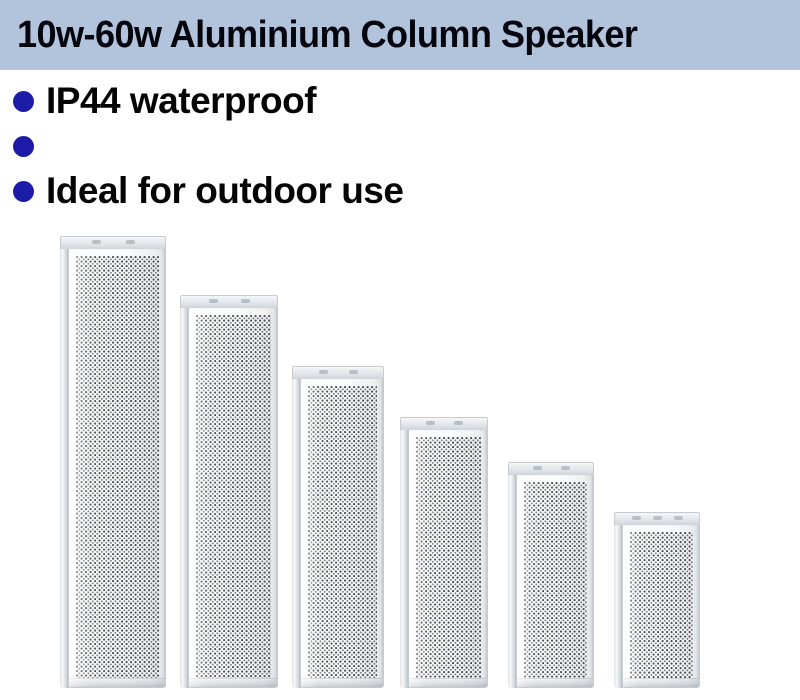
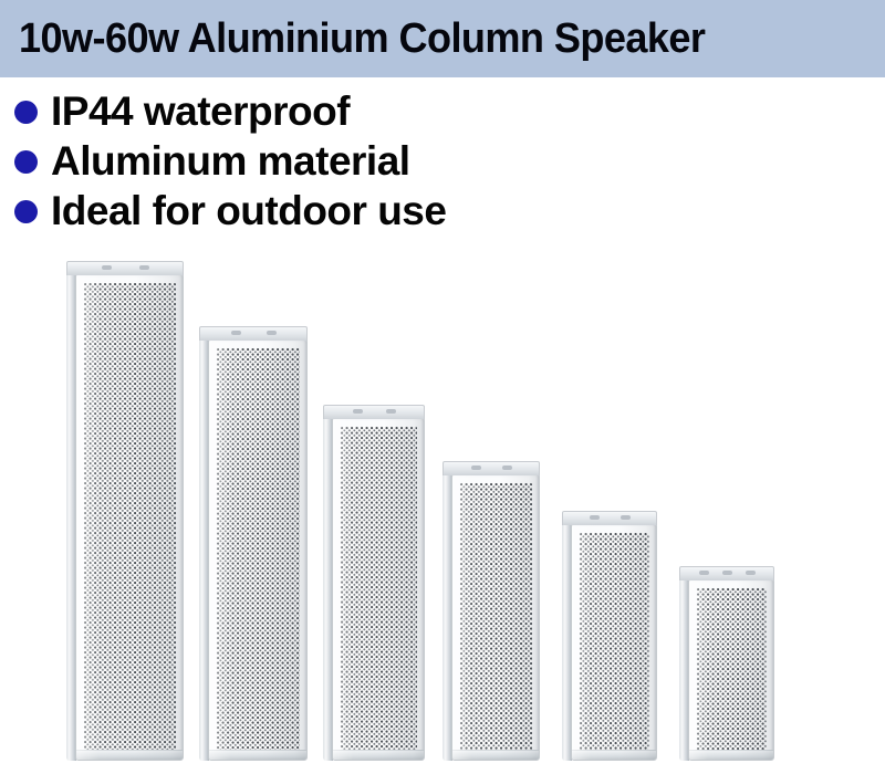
  10w-60w Aluminium Column Speaker
  IP44 waterproof
+ Aluminum material
  Ideal for outdoor use
